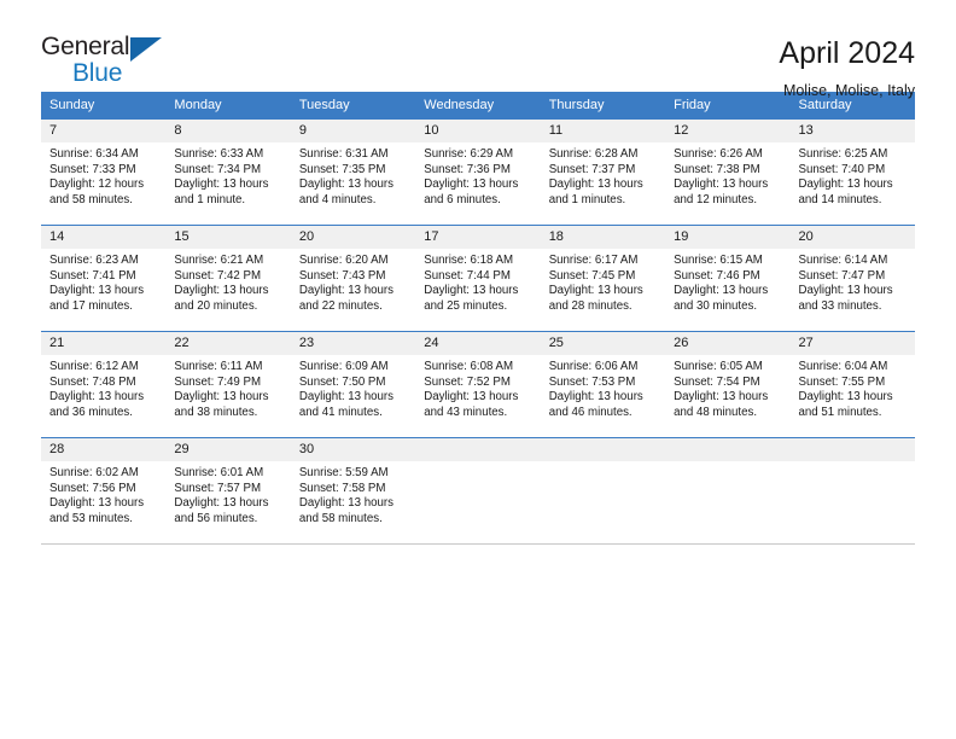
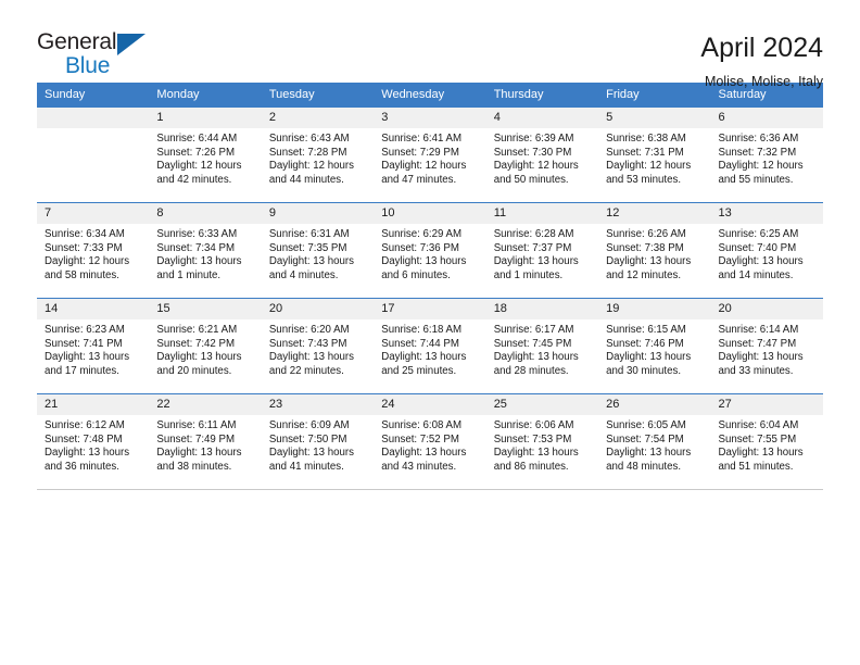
  General
  Blue
  April 2024
  Molise, Molise, Italy
  Sunday	Monday	Tuesday	Wednesday	Thursday	Friday	Saturday
+ 	1Sunrise: 6:44 AMSunset: 7:26 PMDaylight: 12 hoursand 42 minutes.	2Sunrise: 6:43 AMSunset: 7:28 PMDaylight: 12 hoursand 44 minutes.	3Sunrise: 6:41 AMSunset: 7:29 PMDaylight: 12 hoursand 47 minutes.	4Sunrise: 6:39 AMSunset: 7:30 PMDaylight: 12 hoursand 50 minutes.	5Sunrise: 6:38 AMSunset: 7:31 PMDaylight: 12 hoursand 53 minutes.	6Sunrise: 6:36 AMSunset: 7:32 PMDaylight: 12 hoursand 55 minutes.
  7Sunrise: 6:34 AMSunset: 7:33 PMDaylight: 12 hoursand 58 minutes.	8Sunrise: 6:33 AMSunset: 7:34 PMDaylight: 13 hoursand 1 minute.	9Sunrise: 6:31 AMSunset: 7:35 PMDaylight: 13 hoursand 4 minutes.	10Sunrise: 6:29 AMSunset: 7:36 PMDaylight: 13 hoursand 6 minutes.	11Sunrise: 6:28 AMSunset: 7:37 PMDaylight: 13 hoursand 1 minutes.	12Sunrise: 6:26 AMSunset: 7:38 PMDaylight: 13 hoursand 12 minutes.	13Sunrise: 6:25 AMSunset: 7:40 PMDaylight: 13 hoursand 14 minutes.
  14Sunrise: 6:23 AMSunset: 7:41 PMDaylight: 13 hoursand 17 minutes.	15Sunrise: 6:21 AMSunset: 7:42 PMDaylight: 13 hoursand 20 minutes.	20Sunrise: 6:20 AMSunset: 7:43 PMDaylight: 13 hoursand 22 minutes.	17Sunrise: 6:18 AMSunset: 7:44 PMDaylight: 13 hoursand 25 minutes.	18Sunrise: 6:17 AMSunset: 7:45 PMDaylight: 13 hoursand 28 minutes.	19Sunrise: 6:15 AMSunset: 7:46 PMDaylight: 13 hoursand 30 minutes.	20Sunrise: 6:14 AMSunset: 7:47 PMDaylight: 13 hoursand 33 minutes.
- 21Sunrise: 6:12 AMSunset: 7:48 PMDaylight: 13 hoursand 36 minutes.	22Sunrise: 6:11 AMSunset: 7:49 PMDaylight: 13 hoursand 38 minutes.	23Sunrise: 6:09 AMSunset: 7:50 PMDaylight: 13 hoursand 41 minutes.	24Sunrise: 6:08 AMSunset: 7:52 PMDaylight: 13 hoursand 43 minutes.	25Sunrise: 6:06 AMSunset: 7:53 PMDaylight: 13 hoursand 46 minutes.	26Sunrise: 6:05 AMSunset: 7:54 PMDaylight: 13 hoursand 48 minutes.	27Sunrise: 6:04 AMSunset: 7:55 PMDaylight: 13 hoursand 51 minutes.
+ 21Sunrise: 6:12 AMSunset: 7:48 PMDaylight: 13 hoursand 36 minutes.	22Sunrise: 6:11 AMSunset: 7:49 PMDaylight: 13 hoursand 38 minutes.	23Sunrise: 6:09 AMSunset: 7:50 PMDaylight: 13 hoursand 41 minutes.	24Sunrise: 6:08 AMSunset: 7:52 PMDaylight: 13 hoursand 43 minutes.	25Sunrise: 6:06 AMSunset: 7:53 PMDaylight: 13 hoursand 86 minutes.	26Sunrise: 6:05 AMSunset: 7:54 PMDaylight: 13 hoursand 48 minutes.	27Sunrise: 6:04 AMSunset: 7:55 PMDaylight: 13 hoursand 51 minutes.
- 28Sunrise: 6:02 AMSunset: 7:56 PMDaylight: 13 hoursand 53 minutes.	29Sunrise: 6:01 AMSunset: 7:57 PMDaylight: 13 hoursand 56 minutes.	30Sunrise: 5:59 AMSunset: 7:58 PMDaylight: 13 hoursand 58 minutes.
